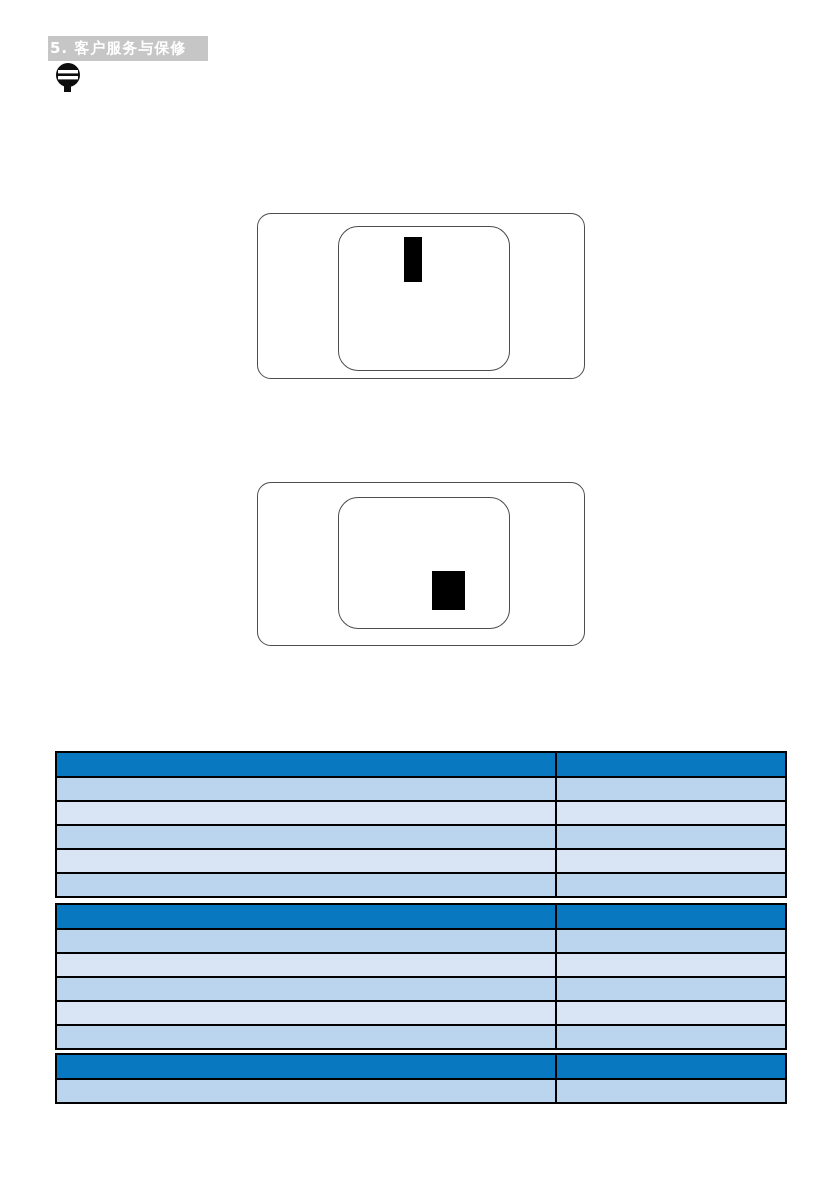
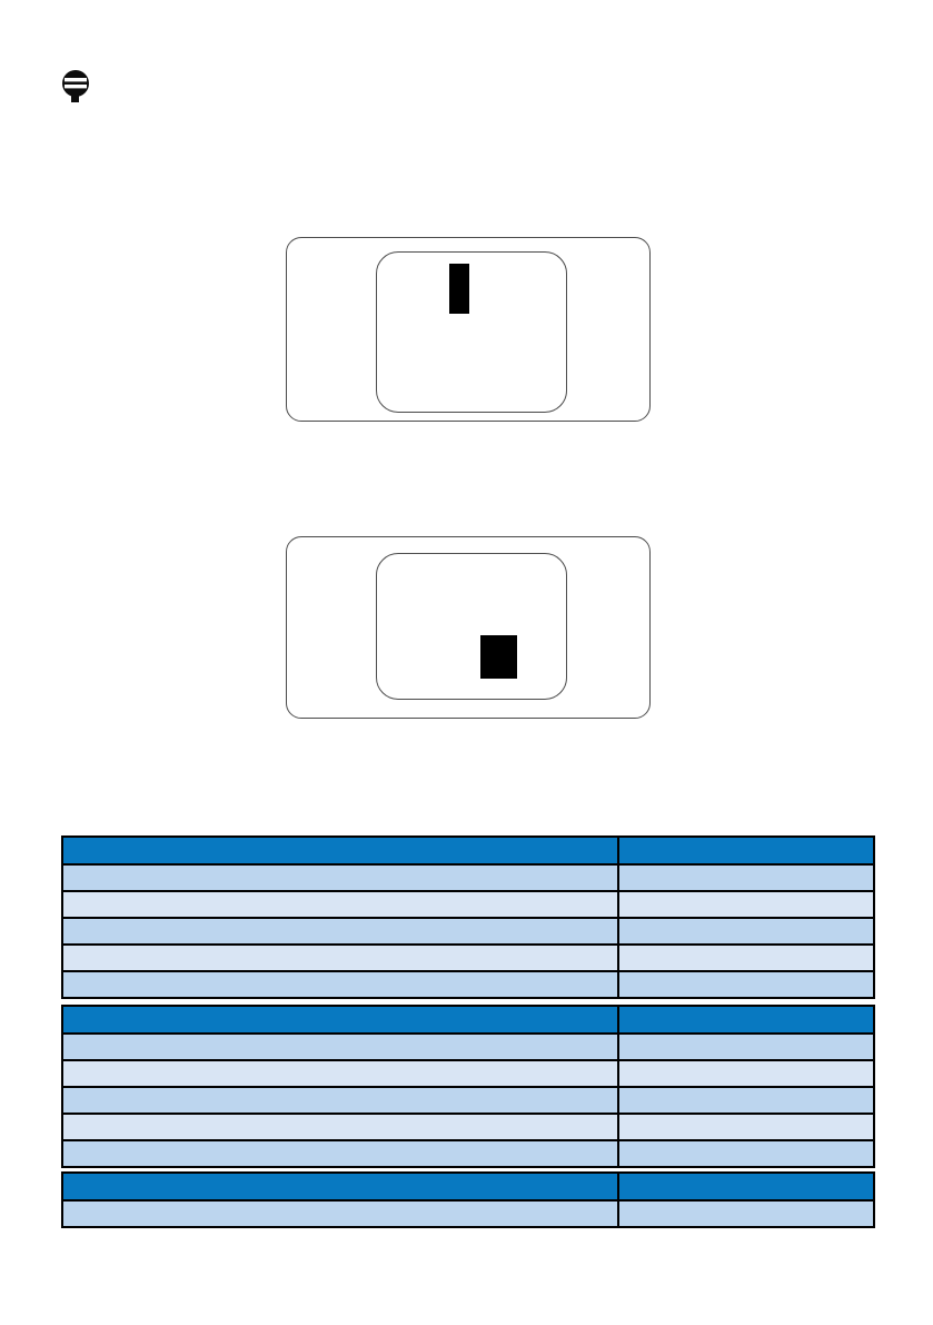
- 5. 客户服务与保修
